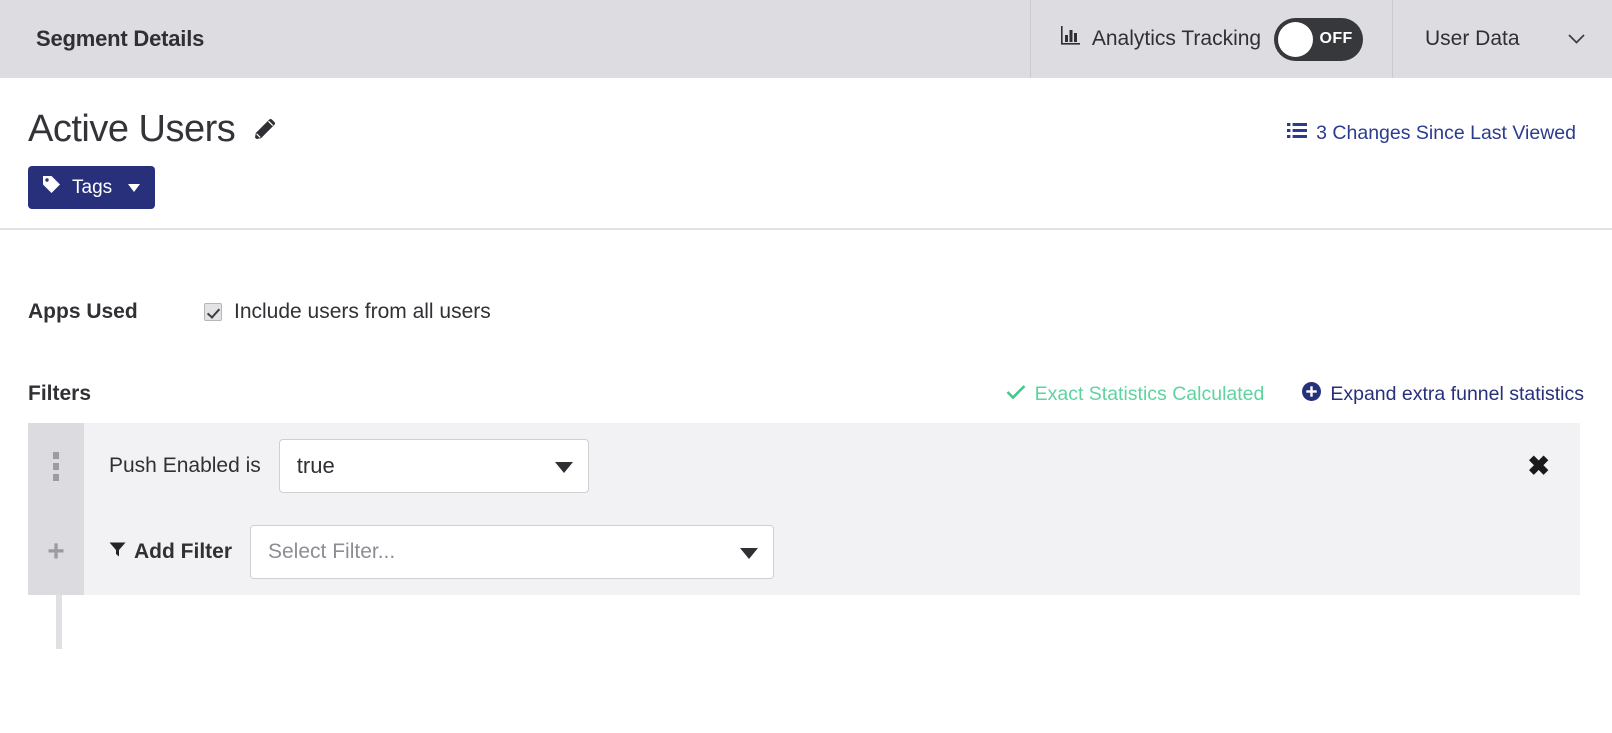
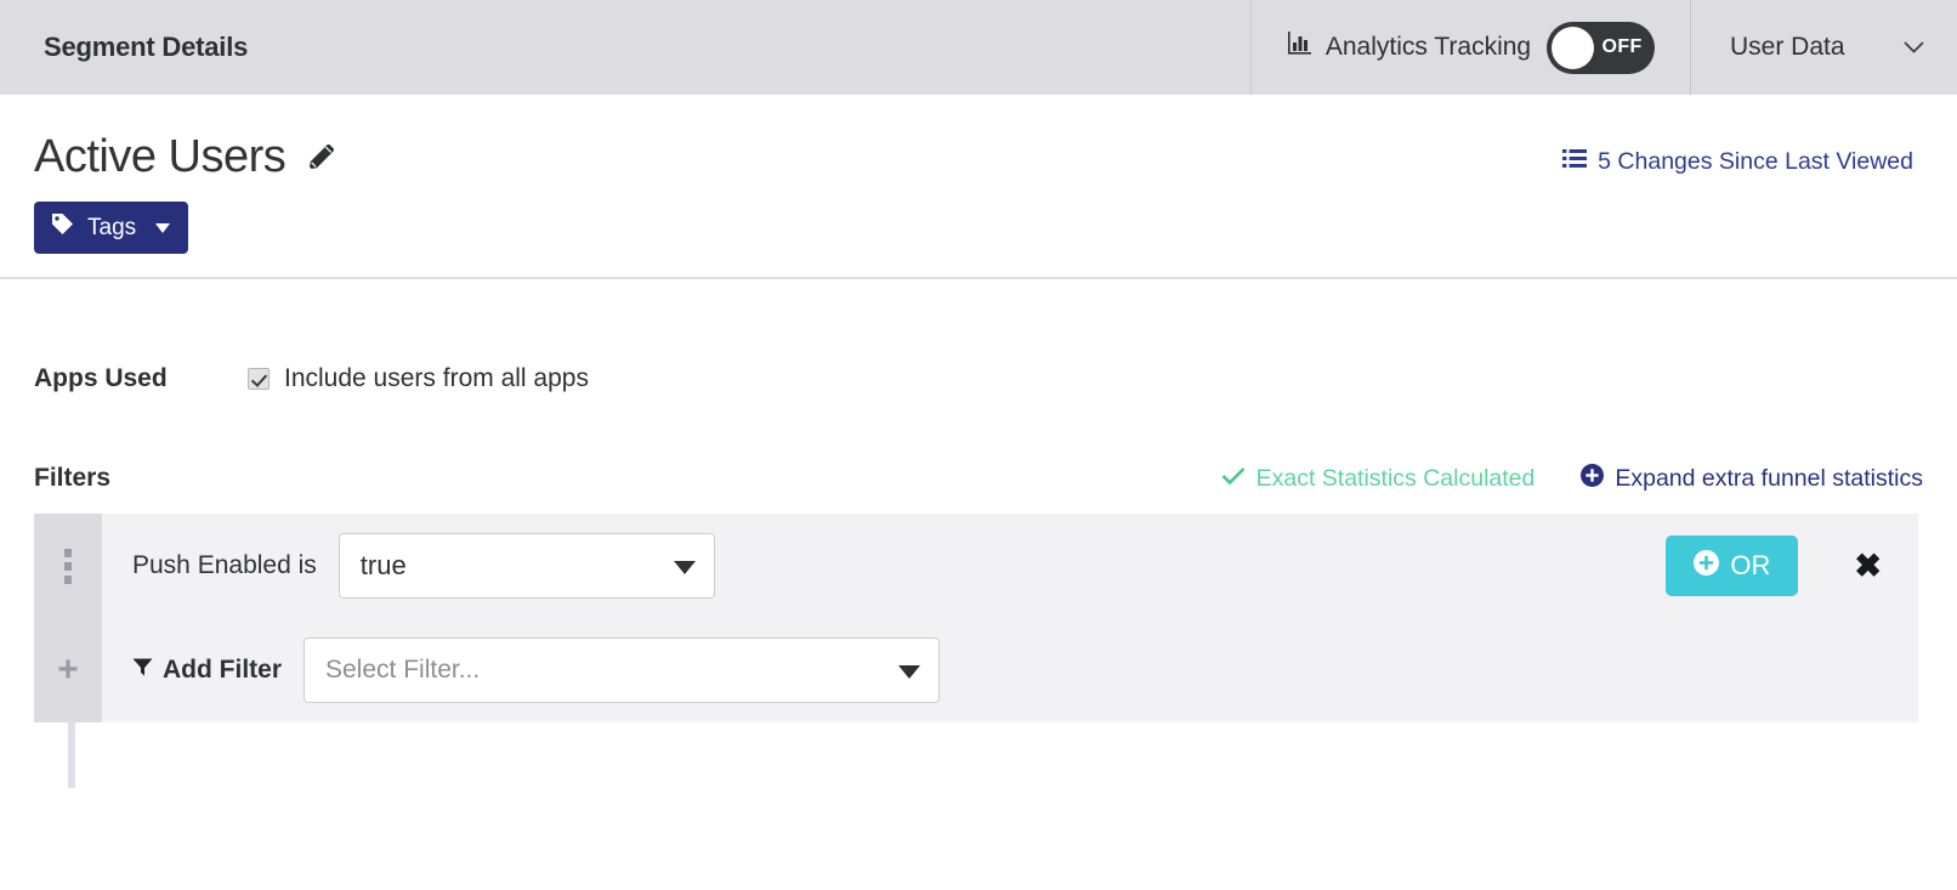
  Segment Details
  Analytics Tracking
  OFF
  User Data
  Active Users
- 3 Changes Since Last Viewed
+ 5 Changes Since Last Viewed
  Tags
  Apps Used
- Include users from all users
+ Include users from all apps
  Filters
  Exact Statistics Calculated
  Expand extra funnel statistics
  Push Enabled is
  true
+ OR
  ✖
  +
  Add Filter
  Select Filter...
